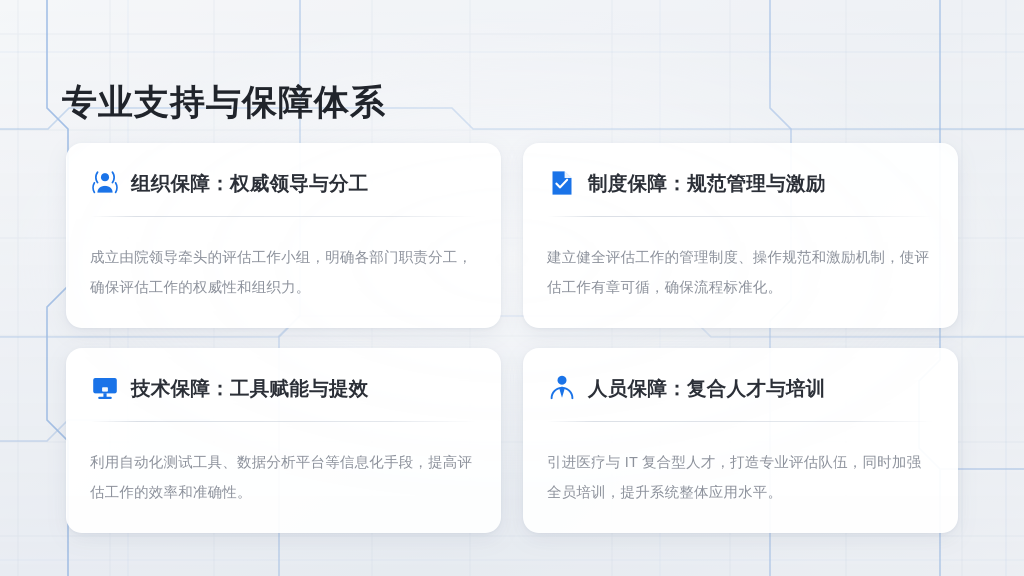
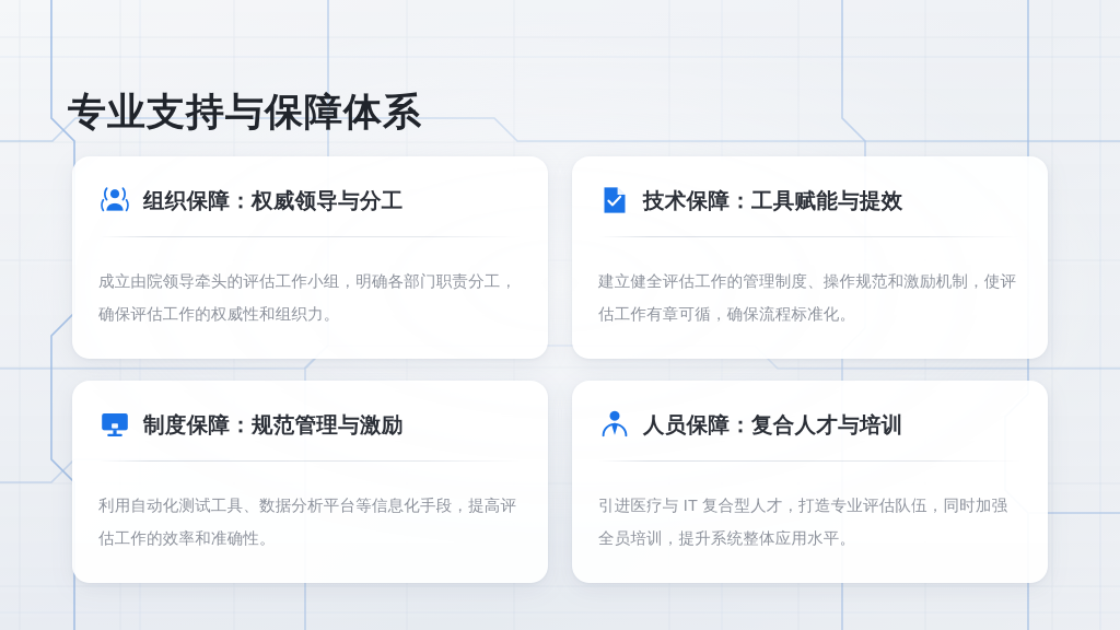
  专业支持与保障体系
  组织保障：权威领导与分工
  成立由院领导牵头的评估工作小组，明确各部门职责分工，确保评估工作的权威性和组织力。
- 制度保障：规范管理与激励
+ 技术保障：工具赋能与提效
  建立健全评估工作的管理制度、操作规范和激励机制，使评估工作有章可循，确保流程标准化。
- 技术保障：工具赋能与提效
+ 制度保障：规范管理与激励
  利用自动化测试工具、数据分析平台等信息化手段，提高评估工作的效率和准确性。
  人员保障：复合人才与培训
  引进医疗与 IT 复合型人才，打造专业评估队伍，同时加强全员培训，提升系统整体应用水平。
